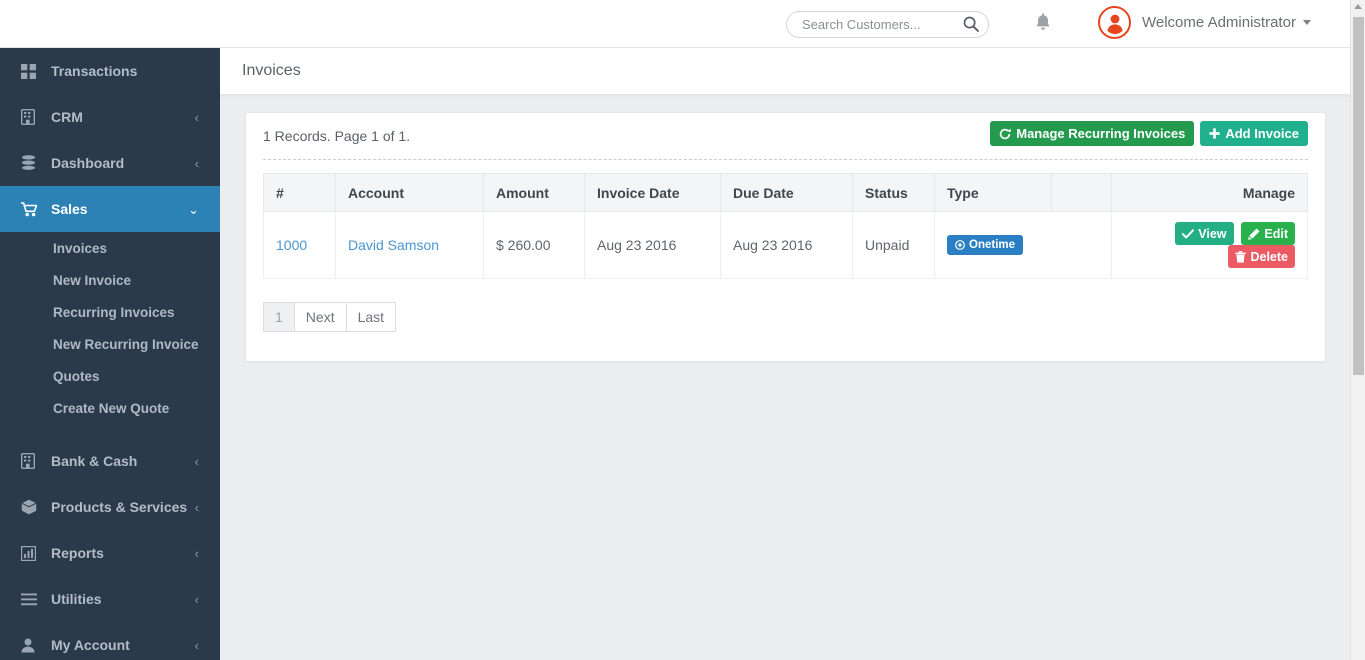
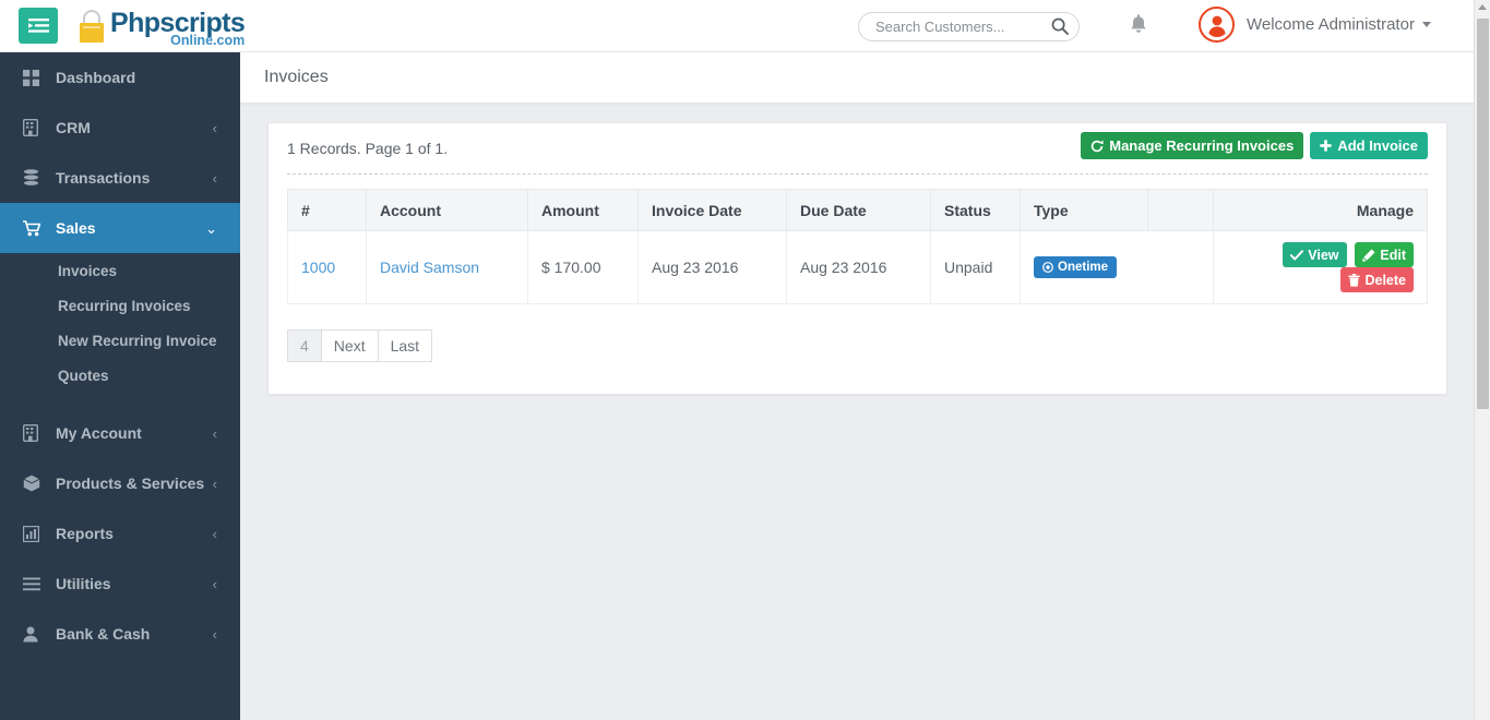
+ Phpscripts
+ Online.com
  Search Customers...
  Welcome Administrator
- Transactions
+ Dashboard
  CRM
  ‹
- Dashboard
+ Transactions
  ‹
  Sales
  ⌄
  Invoices
- New Invoice
  Recurring Invoices
  New Recurring Invoice
  Quotes
- Create New Quote
- Bank & Cash
+ My Account
  ‹
  Products & Services
  ‹
  Reports
  ‹
  Utilities
  ‹
- My Account
+ Bank & Cash
  ‹
  Invoices
  1 Records. Page 1 of 1.
  Manage Recurring Invoices
  Add Invoice
  #	Account	Amount	Invoice Date	Due Date	Status	Type		Manage
- 1000	David Samson	$ 260.00	Aug 23 2016	Aug 23 2016	Unpaid	Onetime	View Edit Delete
+ 1000	David Samson	$ 170.00	Aug 23 2016	Aug 23 2016	Unpaid	Onetime	View Edit Delete
- 1
+ 4
  Next
  Last
